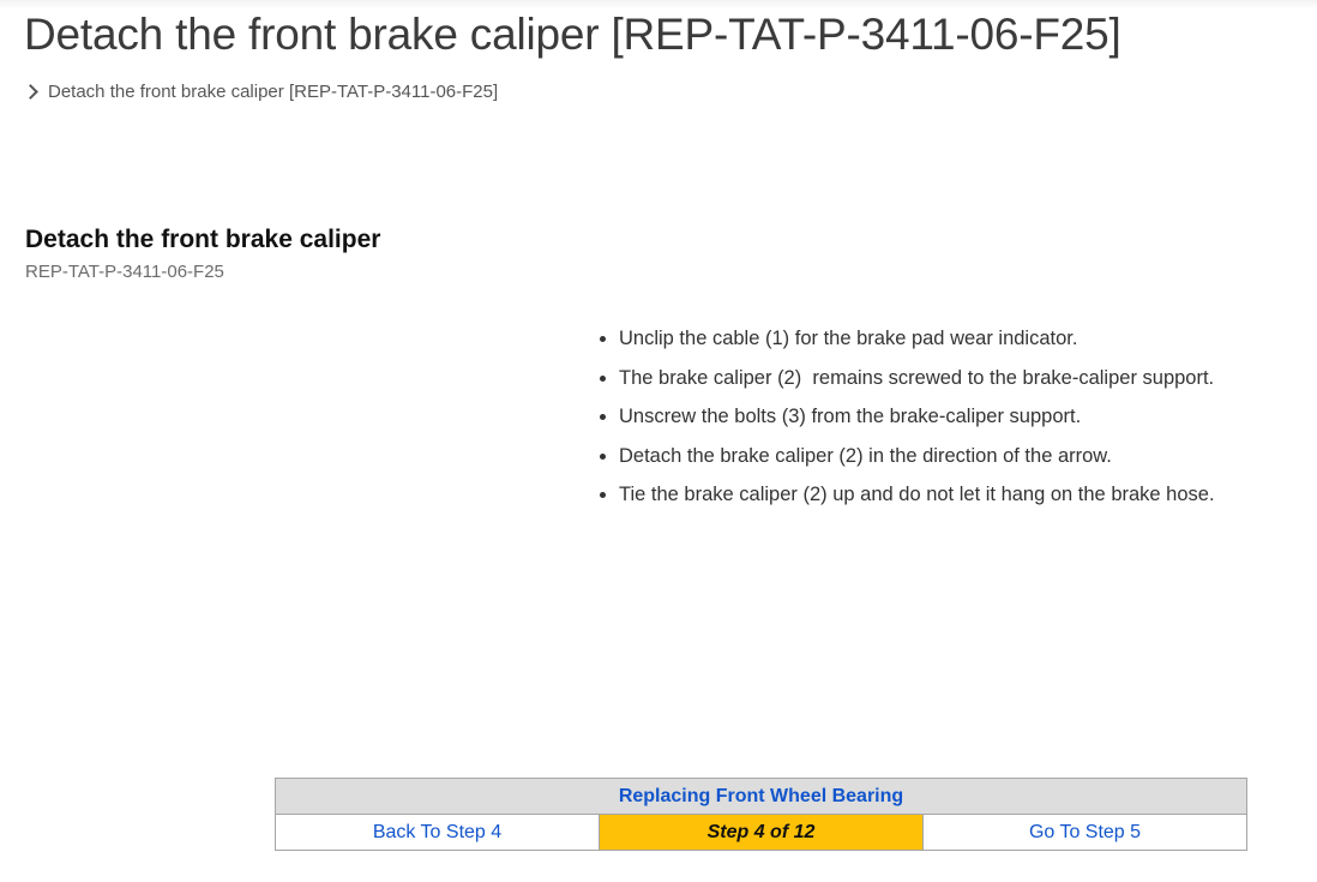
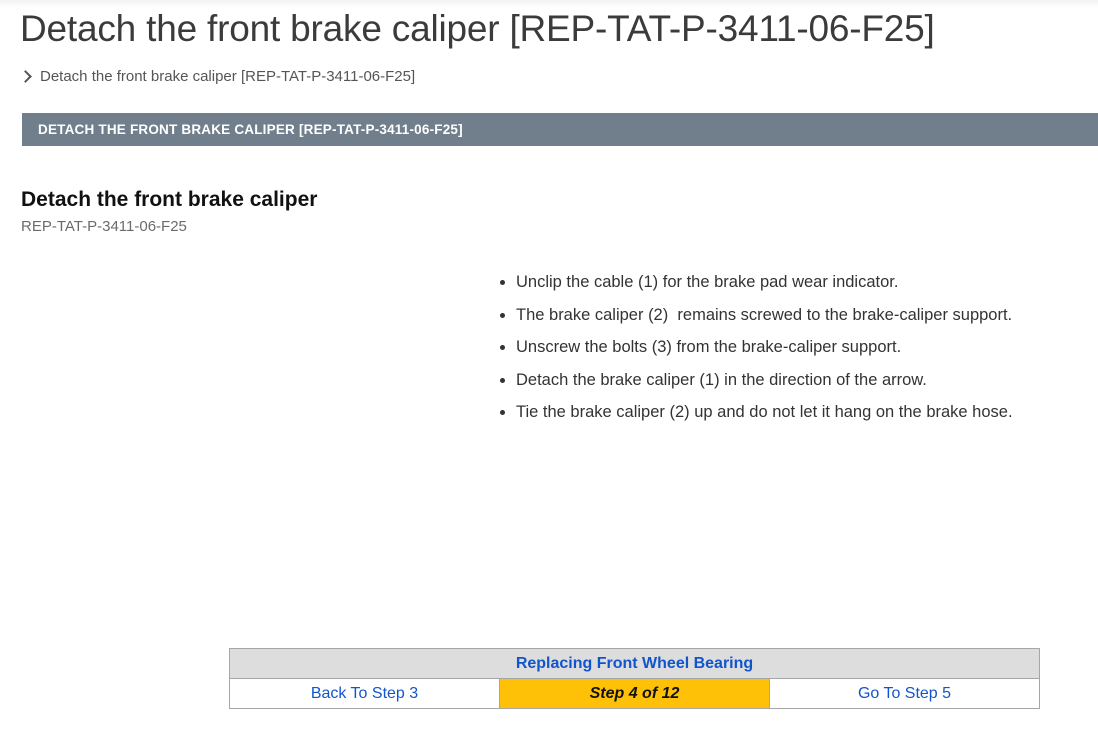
  Detach the front brake caliper [REP-TAT-P-3411-06-F25]
  Detach the front brake caliper [REP-TAT-P-3411-06-F25]
+ DETACH THE FRONT BRAKE CALIPER [REP-TAT-P-3411-06-F25]
  Detach the front brake caliper
  REP-TAT-P-3411-06-F25
  Unclip the cable (1) for the brake pad wear indicator.
  The brake caliper (2) remains screwed to the brake-caliper support.
  Unscrew the bolts (3) from the brake-caliper support.
- Detach the brake caliper (2) in the direction of the arrow.
+ Detach the brake caliper (1) in the direction of the arrow.
  Tie the brake caliper (2) up and do not let it hang on the brake hose.
  Replacing Front Wheel Bearing
- Back To Step 4	Step 4 of 12	Go To Step 5
+ Back To Step 3	Step 4 of 12	Go To Step 5
